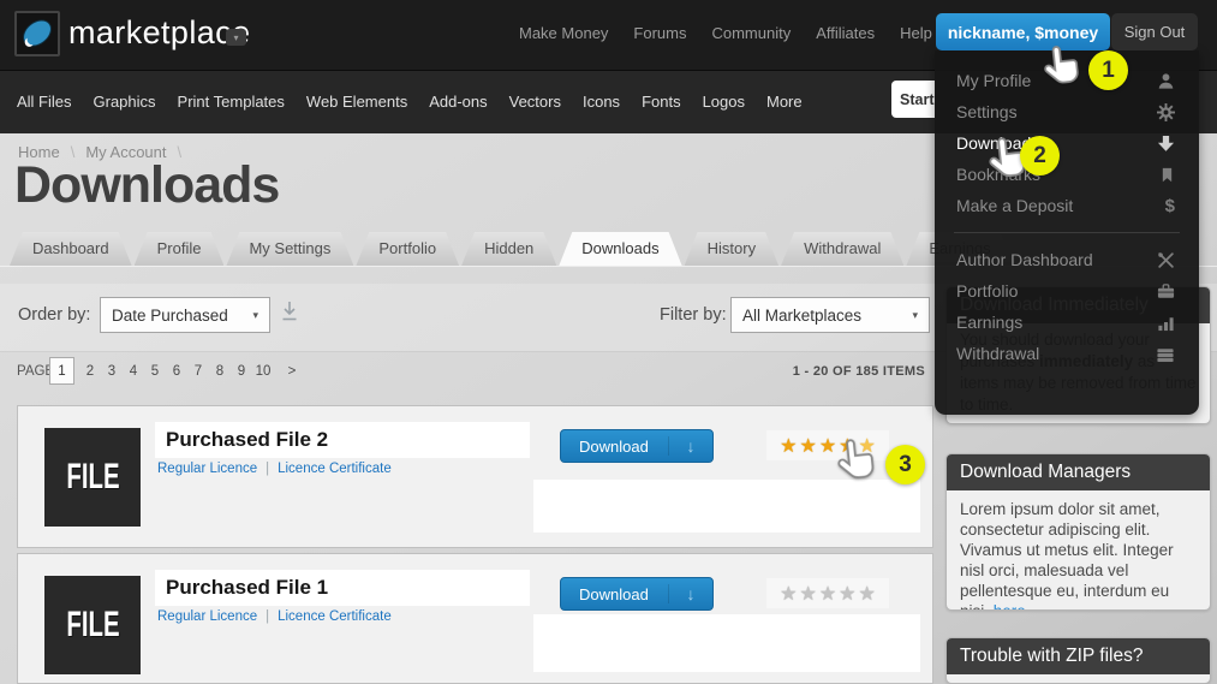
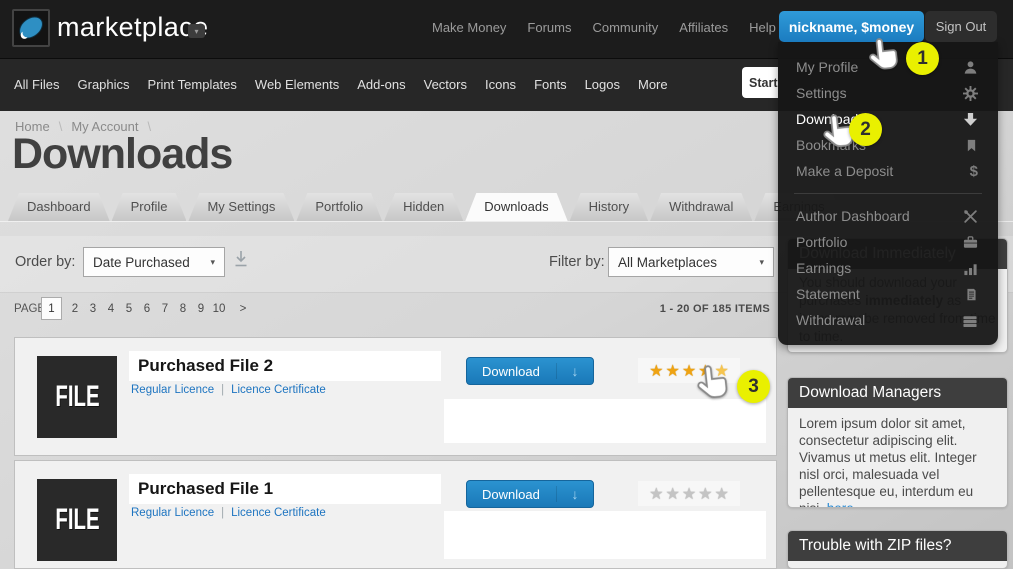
  marketplac
  ▾
  Make Money
  Forums
  Community
  Affiliates
  Help
  nickname, $money
  Sign Out
  All Files
  Graphics
  Print Templates
  Web Elements
  Add-ons
  Vectors
  Icons
  Fonts
  Logos
  More
  Start
  Home \ My Account \
  Downloads
  Dashboard
  Profile
  My Settings
  Portfolio
  Hidden
  Downloads
  History
  Withdrawal
  Order by:
  Date Purchased
  ▾
  Filter by:
  All Marketplaces
  ▾
  PAG
  1
  2
  3
  4
  5
  6
  7
  8
  9
  10
  >
  1 - 20 OF 185 ITEMS
  FILE
  Purchased File 2
  Regular Licence | Licence Certificate
  Download
  ↓
  ★
  ★
  ★
  ★
  FILE
  Purchased File 1
  Regular Licence | Licence Certificate
  Download
  ↓
  ★
  ★
  ★
  ★
  ★
  Download Managers
  Lorem ipsum dolor sit amet, consectetur adipiscing elit. Vivamus ut metus elit. Integer nisl orci, malesuada vel pellentesque eu, interdum eu
  Trouble with ZIP files?
  My Profile
  Settings
  Bookmrk
  Make a Deposit
  $
  Author Dashboard
  Portfolio
  Earnings
+ Statement
  Withdrawal
  1
  2
  3
